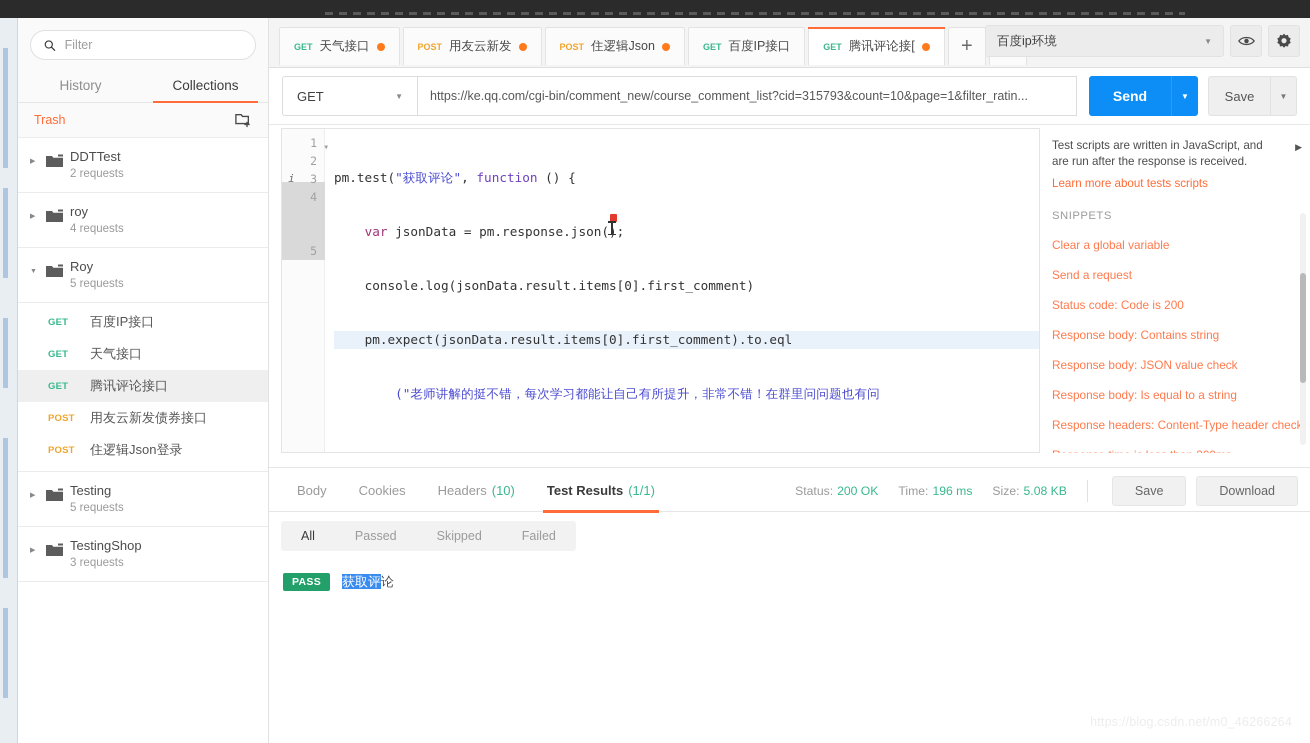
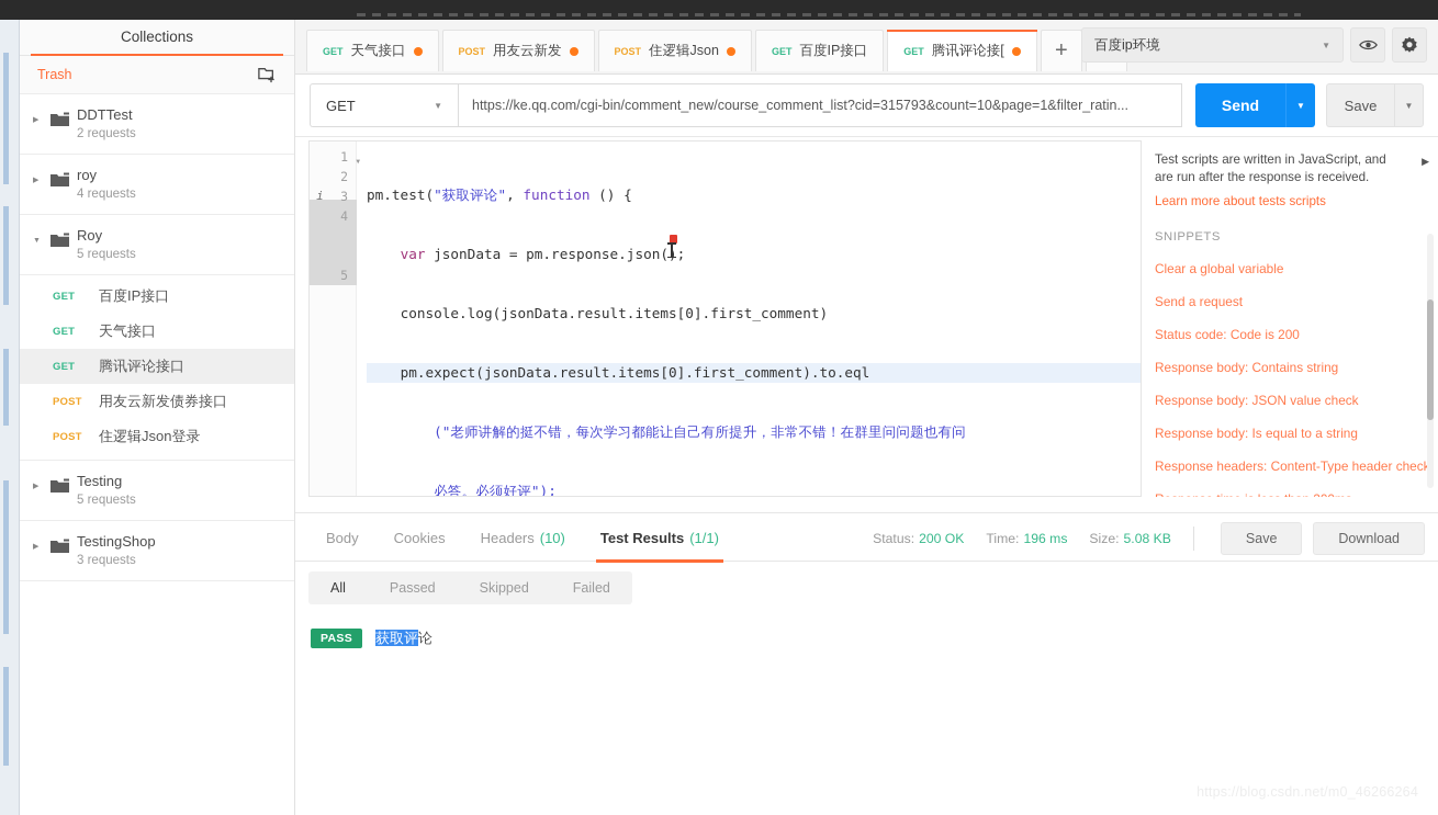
- Filter
- History
  Collections
  Trash
  DDTTest
  2 requests
  roy
  4 requests
  Roy
  5 requests
  GET
  百度IP接口
  GET
  天气接口
  GET
  腾讯评论接口
  POST
  用友云新发债券接口
  POST
  住逻辑Json登录
  Testing
  5 requests
  TestingShop
  3 requests
  GET
  天气接口
  POST
  用友云新发
  POST
  住逻辑Json
  GET
  百度IP接口
  GET
  腾讯评论接[
  +
  百度ip环境
  ▼
  GET
  ▼
  https://ke.qq.com/cgi-bin/comment_new/course_comment_list?cid=315793&count=10&page=1&filter_ratin...
  Send
  ▼
  Save
  ▼
  1
  2
  i
  3
  4
  5
  pm.test("获取评论", function () {
  var jsonData = pm.response.json();
  console.log(jsonData.result.items[0].first_comment)
  pm.expect(jsonData.result.items[0].first_comment).to.eql
  ("老师讲解的挺不错，每次学习都能让自己有所提升，非常不错！在群里问问题也有问
+ 必答。必须好评");
  ▶
  Test scripts are written in JavaScript, and are run after the response is received.
  Learn more about tests scripts
  SNIPPETS
  Clear a global variable
  Send a request
  Status code: Code is 200
  Response body: Contains string
  Response body: JSON value check
  Response body: Is equal to a string
  Response headers: Content-Type header chec
  Body
  Cookies
  Headers
  (10)
  Test Results
  (1/1)
  Status: 200 OK
  Time: 196 ms
  Size: 5.08 KB
  Save
  Download
  All
  Passed
  Skipped
  Failed
  PASS
  获取评论
